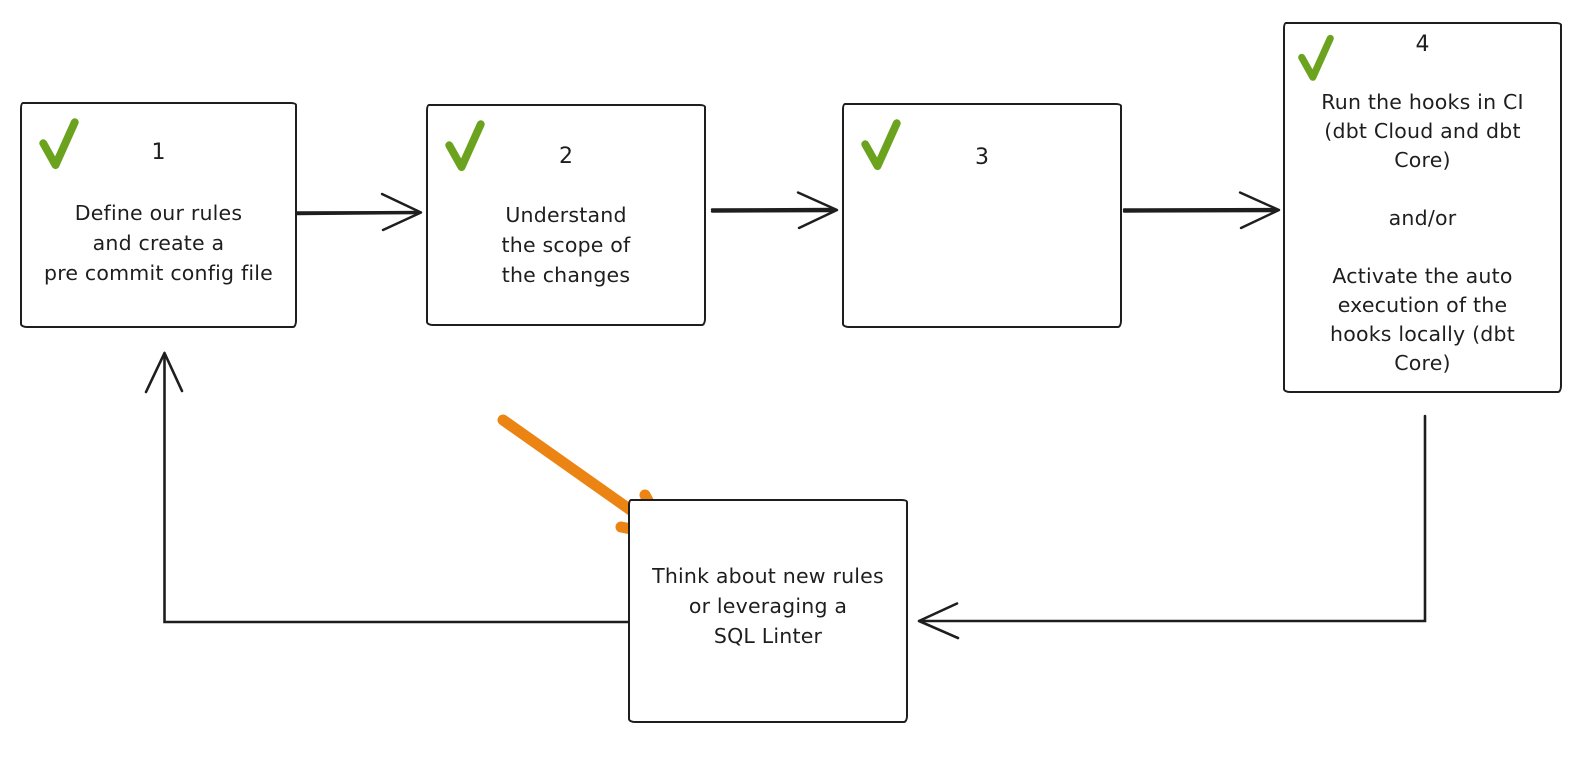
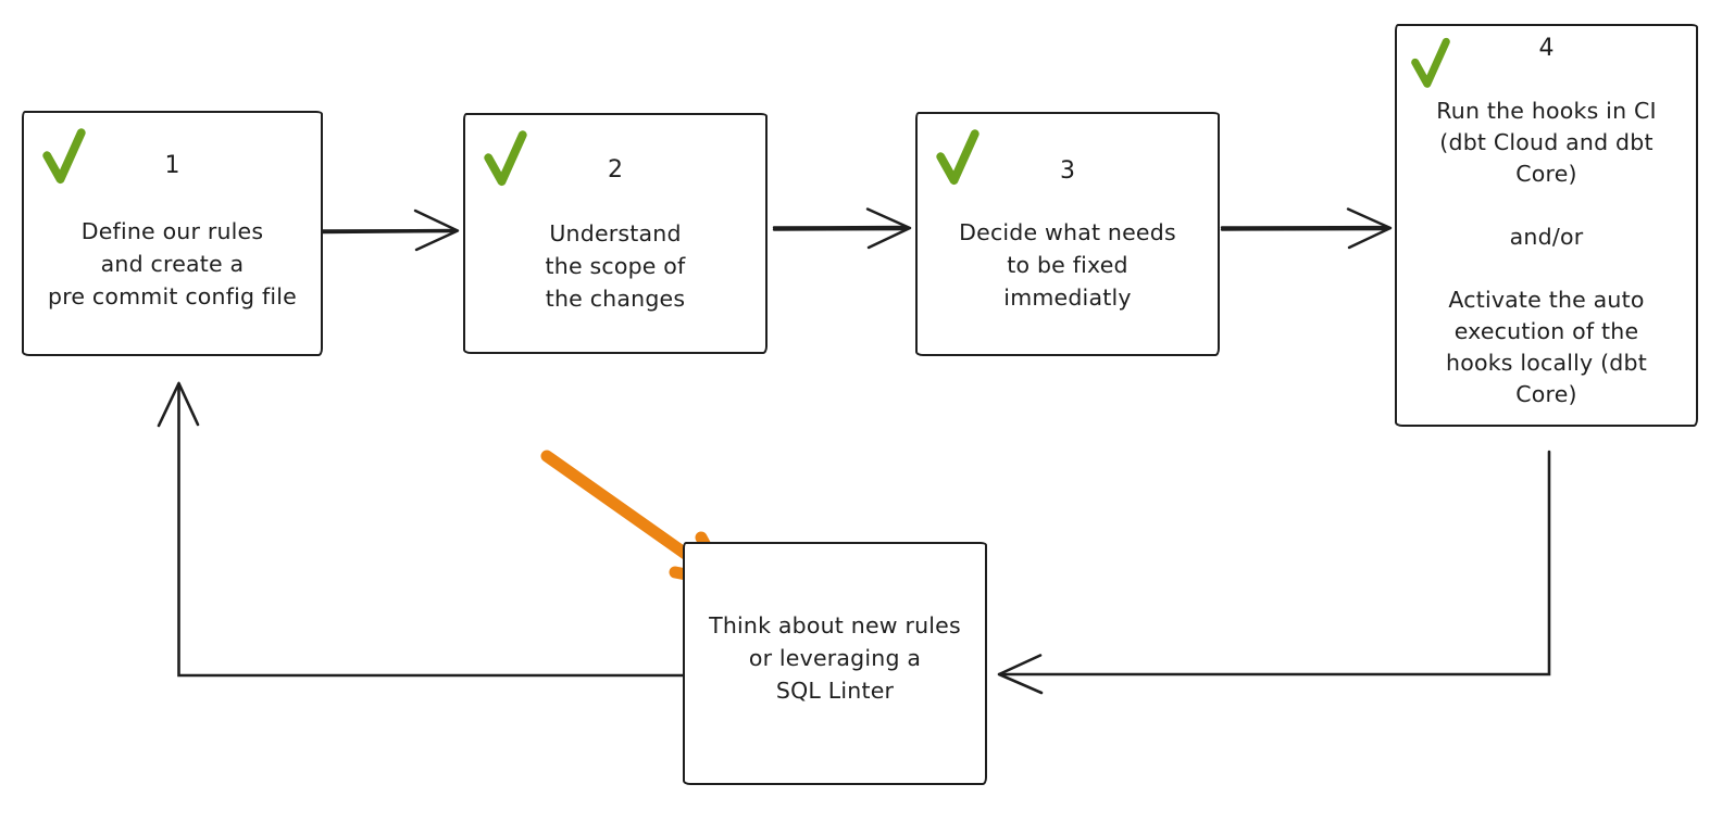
  1
  Define our rules
  and create a
  pre commit config file
  2
  Understand
  the scope of
  the changes
  3
+ Decide what needs
+ to be fixed
+ immediatly
  4
  Run the hooks in CI
  (dbt Cloud and dbt
  Core)
  and/or
  Activate the auto
  execution of the
  hooks locally (dbt
  Core)
  Think about new rules
  or leveraging a
  SQL Linter
